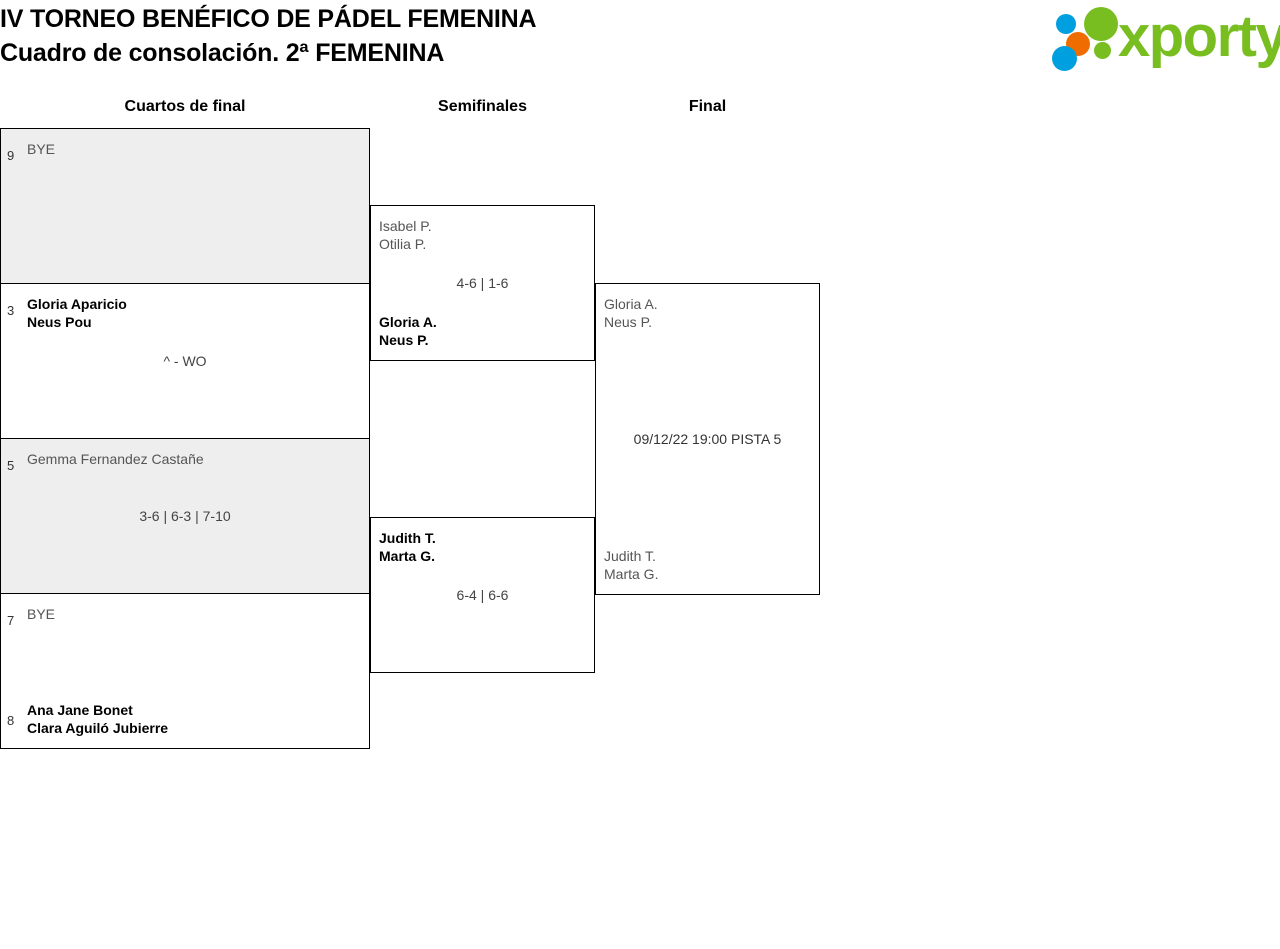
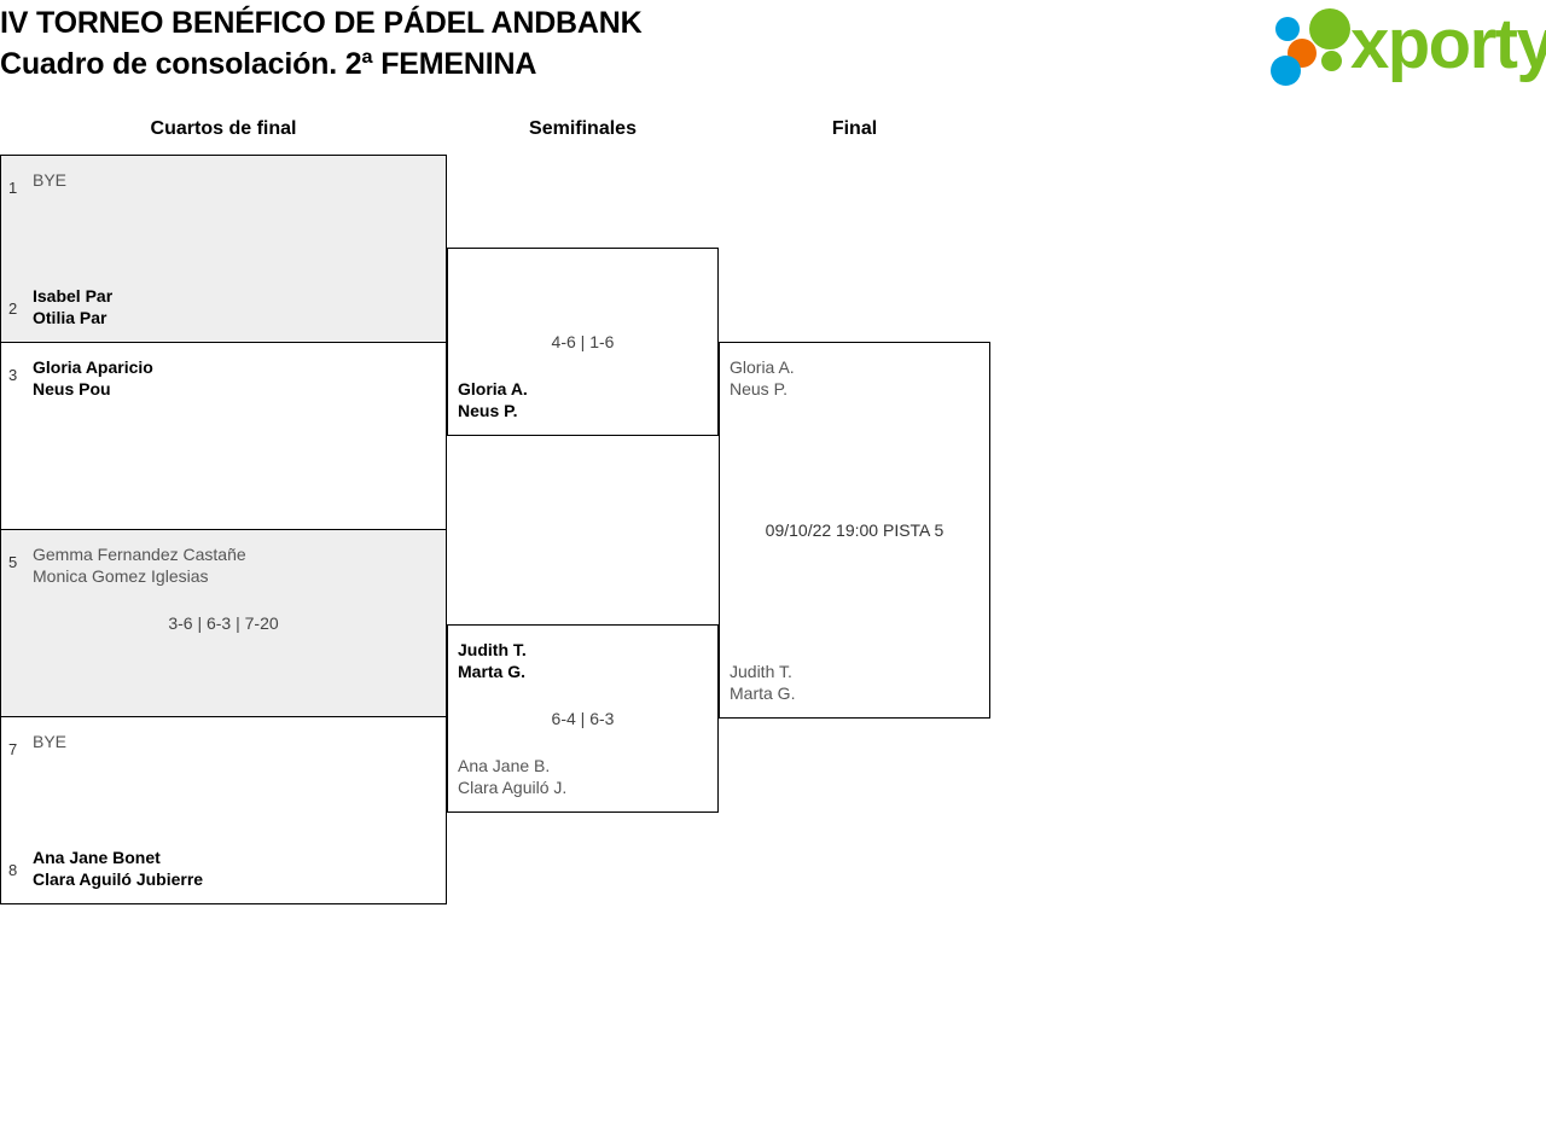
- IV TORNEO BENÉFICO DE PÁDEL FEMENINA
+ IV TORNEO BENÉFICO DE PÁDEL ANDBANK
  Cuadro de consolación. 2ª FEMENINA
  xporty
  Cuartos de final
  Semifinales
  Final
- 9
+ 1
  BYE
+ 2
+ Isabel Par
+ Otilia Par
  3
  Gloria Aparicio
  Neus Pou
- ^ - WO
  5
  Gemma Fernandez Castañe
+ Monica Gomez Iglesias
- 3-6 | 6-3 | 7-10
+ 3-6 | 6-3 | 7-20
  7
  BYE
  8
  Ana Jane Bonet
  Clara Aguiló Jubierre
- Isabel P.
- Otilia P.
  4-6 | 1-6
  Gloria A.
  Neus P.
  Judith T.
  Marta G.
- 6-4 | 6-6
+ 6-4 | 6-3
+ Ana Jane B.
+ Clara Aguiló J.
  Gloria A.
  Neus P.
- 09/12/22 19:00 PISTA 5
+ 09/10/22 19:00 PISTA 5
  Judith T.
  Marta G.
